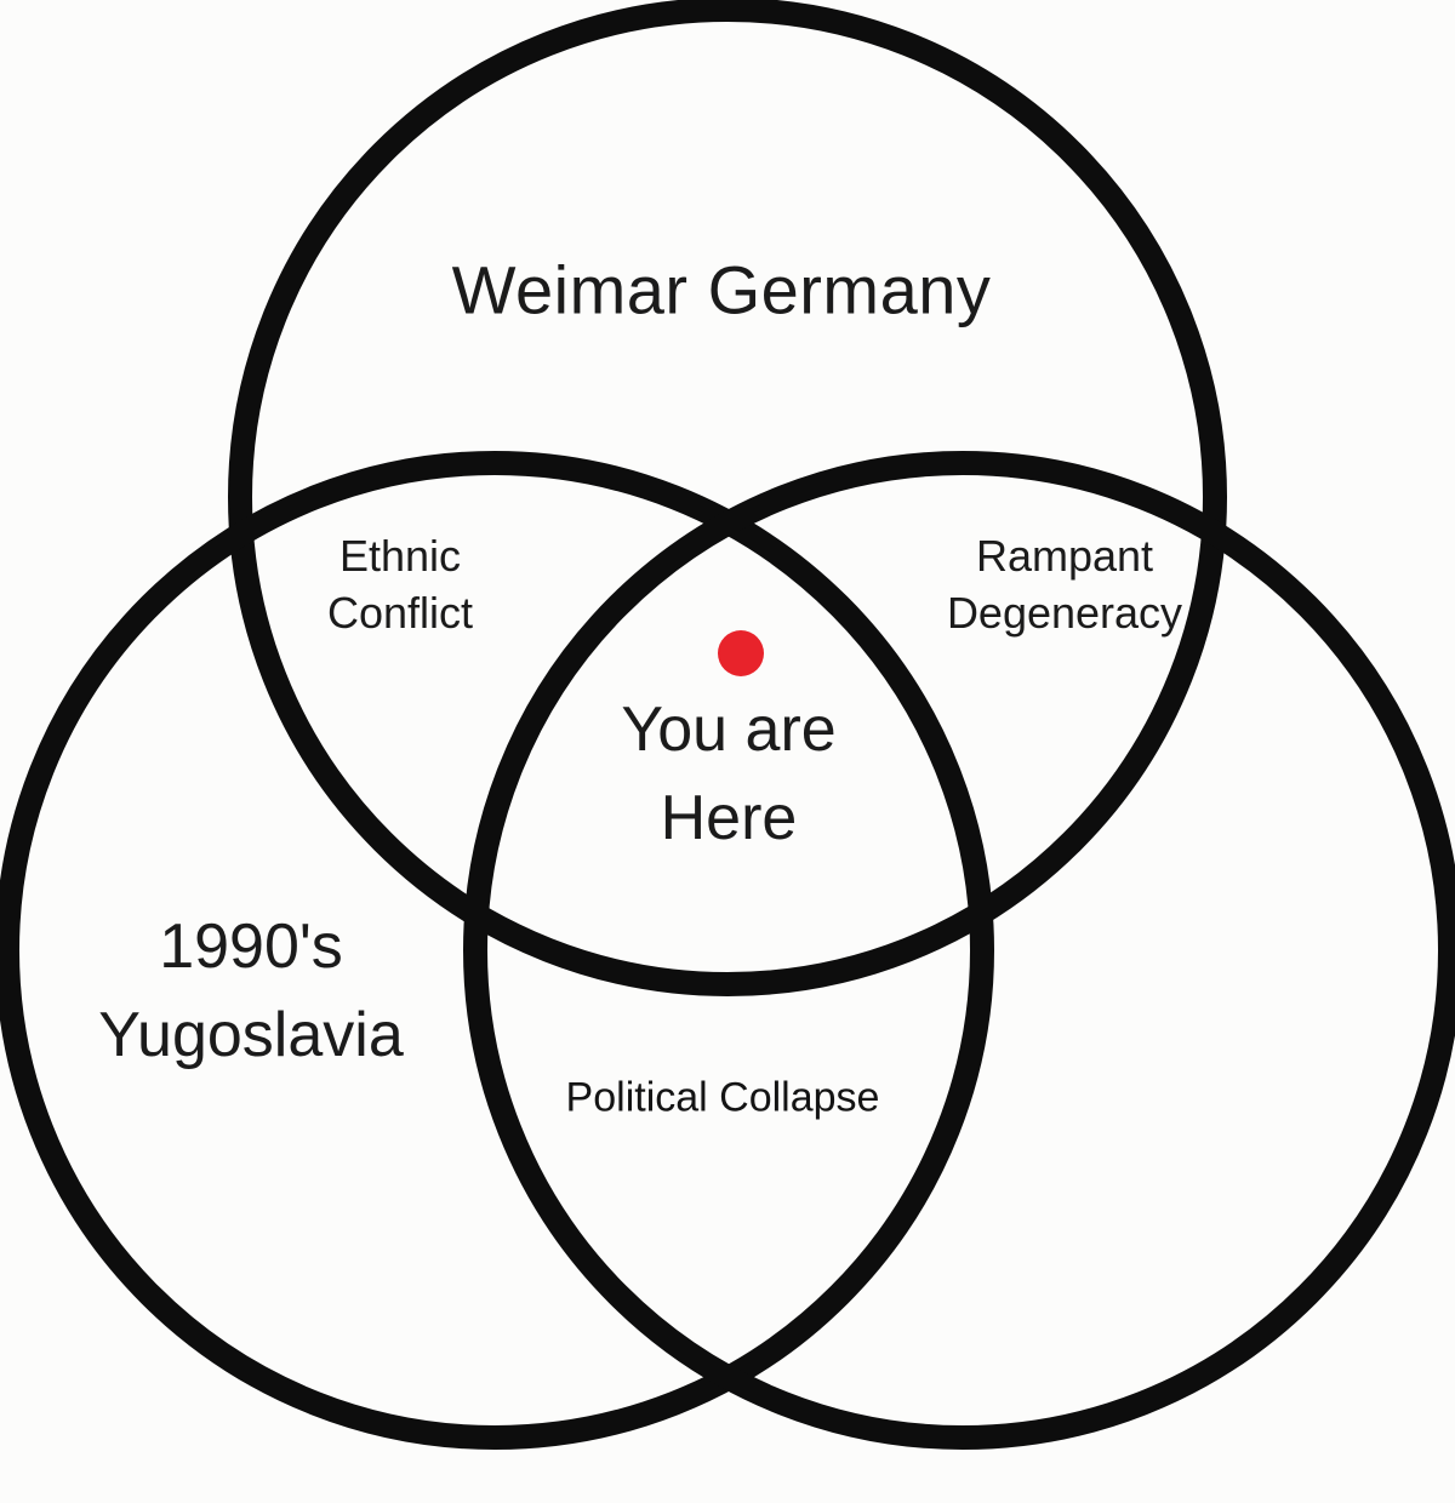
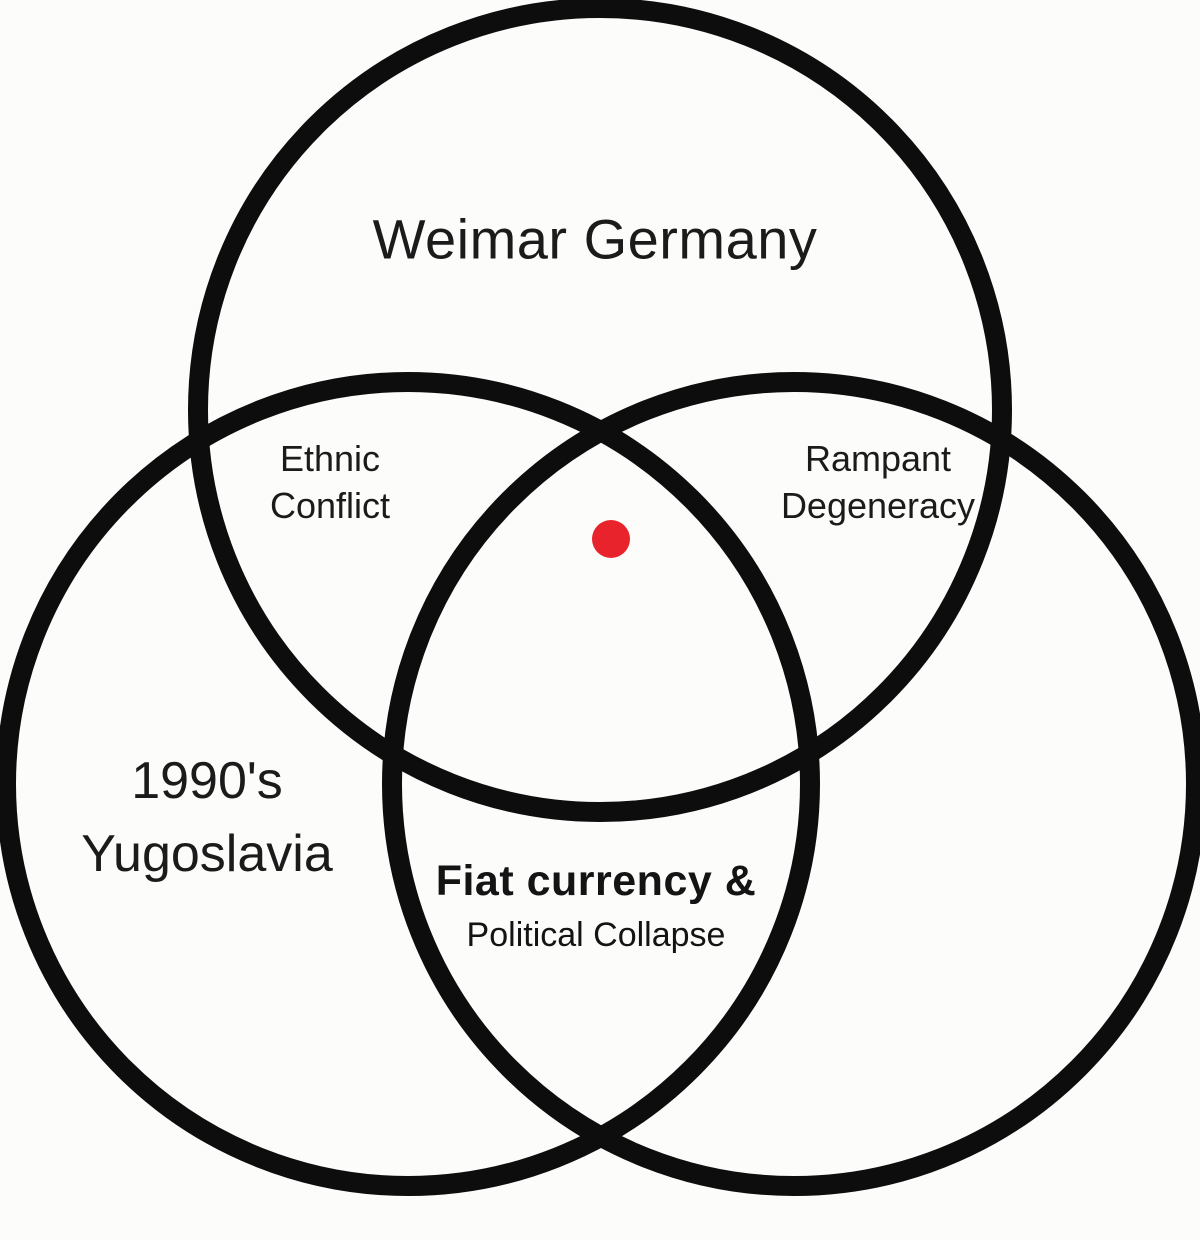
  Weimar Germany
  Ethnic
  Conflict
  Rampant
  Degeneracy
- You are
- Here
  1990's
  Yugoslavia
+ Fiat currency &
  Political Collapse
